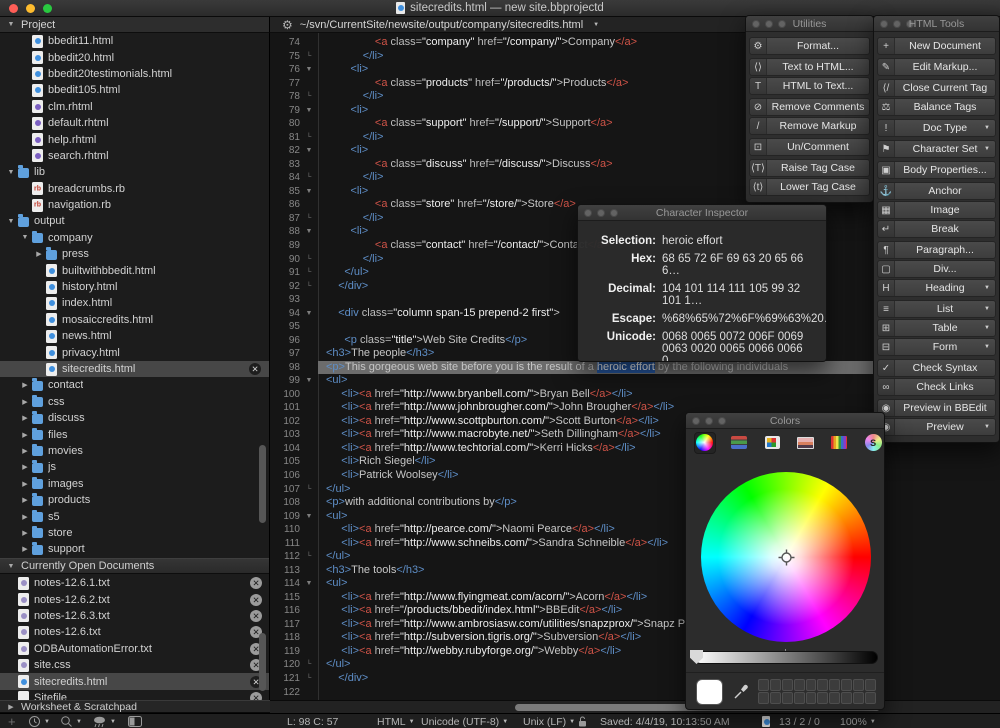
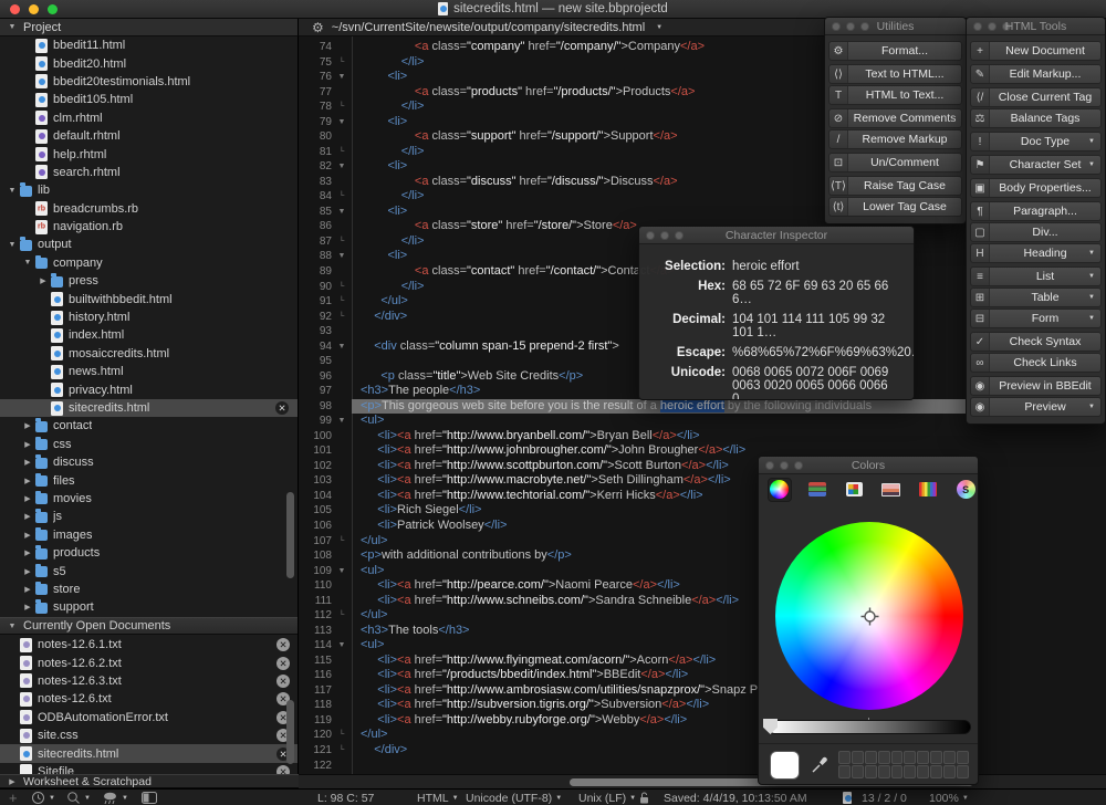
  sitecredits.html — new site.bbprojectd
  Project
  ⚙
  ~/svn/CurrentSite/newsite/output/company/sitecredits.html
  bbedit11.html
  bbedit20.html
  bbedit20testimonials.html
  bbedit105.html
  clm.rhtml
  default.rhtml
  help.rhtml
  search.rhtml
  lib
  breadcrumbs.rb
  navigation.rb
  output
  company
  press
  builtwithbbedit.html
  history.html
  index.html
  mosaiccredits.html
  news.html
  privacy.html
  sitecredits.html
  ✕
  contact
  css
  discuss
  files
  movies
  js
  images
  products
  s5
  store
  support
  Currently Open Documents
  notes-12.6.1.txt
  ✕
  notes-12.6.2.txt
  ✕
  notes-12.6.3.txt
  ✕
  notes-12.6.txt
  ✕
  ODBAutomationError.txt
  ✕
  site.css
  ✕
  sitecredits.html
  ✕
  Sitefile
  ✕
  Worksheet & Scratchpad
  74
  <a class="company" href="/company/">Company</a>
  75
  </li>
  76
  <li>
  77
  <a class="products" href="/products/">Products</a>
  78
  </li>
  79
  <li>
  80
  <a class="support" href="/support/">Support</a>
  81
  </li>
  82
  <li>
  83
  <a class="discuss" href="/discuss/">Discuss</a>
  84
  </li>
  85
  <li>
  86
  <a class="store" href="/store/">Store</a>
  87
  </li>
  88
  <li>
  89
  <a class="contact" href="/contact/">Conta
  90
  </li>
  91
  </ul>
  92
  </div>
  93
  94
  <div class="column span-15 prepend-2 first">
  95
  96
  <p class="title">Web Site Credits</p>
  97
  <h3>The people</h3>
  98
  <p>This gorgeous web site before you is the result of a heroic effort by the following individuals
  99
  <ul>
  100
  <li><a href="http://www.bryanbell.com/">Bryan Bell</a></li>
  101
  <li><a href="http://www.johnbrougher.com/">John Brougher</a></li>
  102
  <li><a href="http://www.scottpburton.com/">Scott Burton</a></li>
  103
  <li><a href="http://www.macrobyte.net/">Seth Dillingham</a></li>
  104
  <li><a href="http://www.techtorial.com/">Kerri Hicks</a></li>
  105
  <li>Rich Siegel</li>
  106
  <li>Patrick Woolsey</li>
  107
  </ul>
  108
  <p>with additional contributions by</p>
  109
  <ul>
  110
  <li><a href="http://pearce.com/">Naomi Pearce</a></li>
  111
  <li><a href="http://www.schneibs.com/">Sandra Schneible</a></li>
  112
  </ul>
  113
  <h3>The tools</h3>
  114
  <ul>
  115
  <li><a href="http://www.flyingmeat.com/acorn/">Acorn</a></li>
  116
  <li><a href="/products/bbedit/index.html">BBEdit</a></li>
  117
  <li><a href="http://www.ambrosiasw.com/utilities/snapzprox/">Snapz P
  118
  <li><a href="http://subversion.tigris.org/">Subversion</a></li>
  119
  <li><a href="http://webby.rubyforge.org/">Webby</a></li>
  120
  </ul>
  121
  </div>
  122
  +
  L: 98 C: 57
  HTML
  Unicode (UTF-8)
  Unix (LF)
  Saved: 4/4/19, 10:13:50 AM
  13 / 2 / 0
  100%
  Utilities
  ⚙
  Format...
  ⟨⟩
  Text to HTML...
  T
  HTML to Text...
  ⊘
  Remove Comments
  /
  Remove Markup
  ⊡
  Un/Comment
  ⟨T⟩
  Raise Tag Case
  ⟨t⟩
  Lower Tag Case
  HTML Tools
  +
  New Document
  ✎
  Edit Markup...
  ⟨/
  Close Current Tag
  ⚖
  Balance Tags
  !
  Doc Type
  ⚑
  Character Set
  ▣
  Body Properties...
- ⚓
- Anchor
- ▦
- Image
- ↵
- Break
  ¶
  Paragraph...
  ▢
  Div...
  H
  Heading
  ≡
  List
  ⊞
  Table
  ⊟
  Form
  ✓
  Check Syntax
  ∞
  Check Links
  ◉
  Preview in BBEdit
  ◉
  Preview
  Character Inspector
  Selection:
  heroic effort
  Hex:
  68 65 72 6F 69 63 20 65 66 6…
  Decimal:
  104 101 114 111 105 99 32 101 1…
  Escape:
  %68%65%72%6F%69%63%20
  Unicode:
  0068 0065 0072 006F 0069
  0063 0020 0065 0066 0066
  Colors
  S
